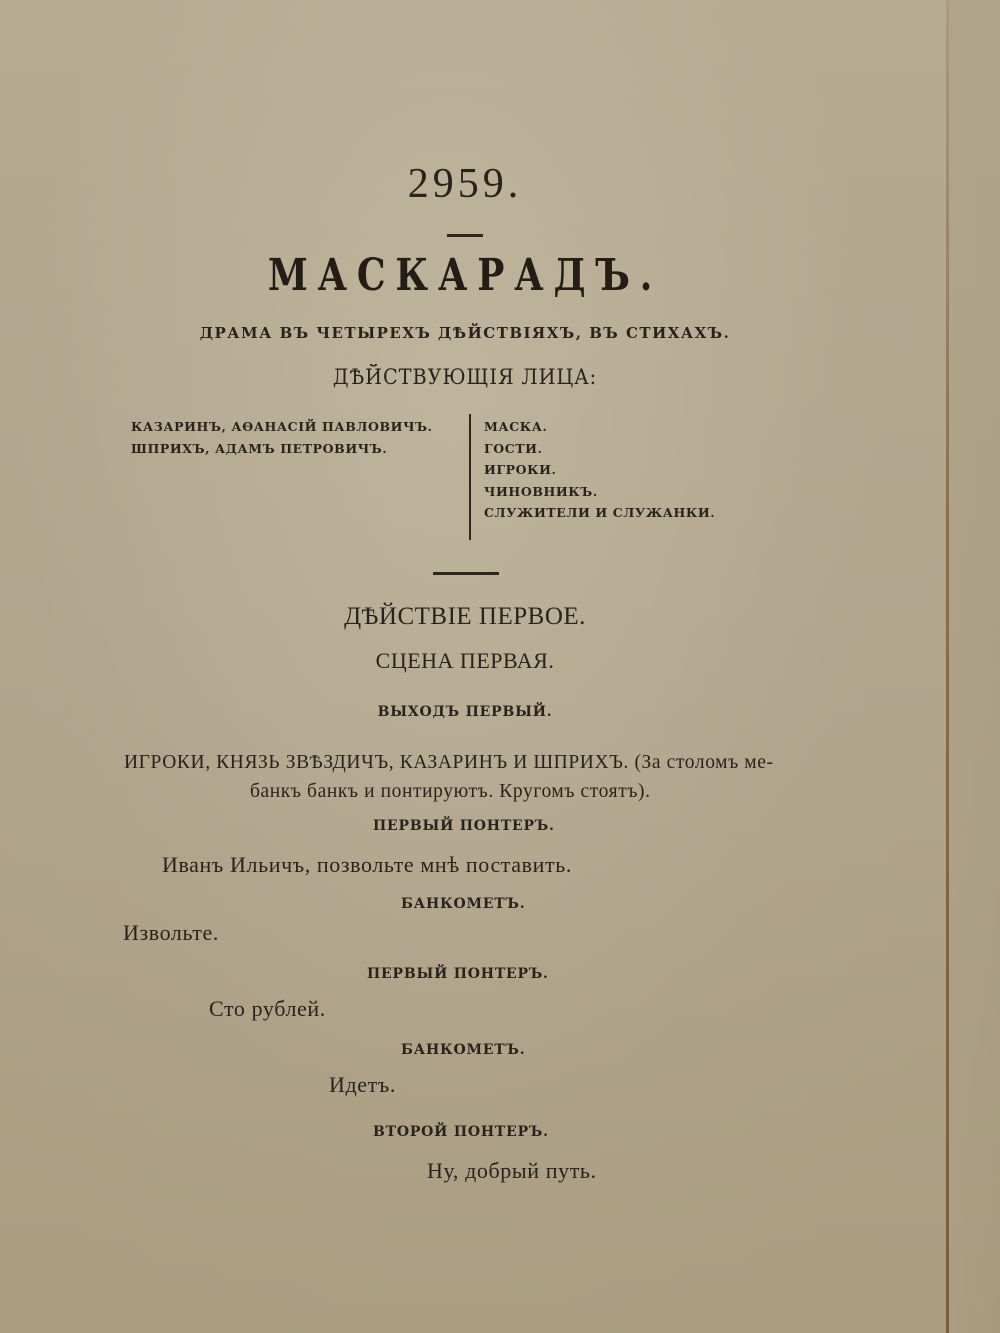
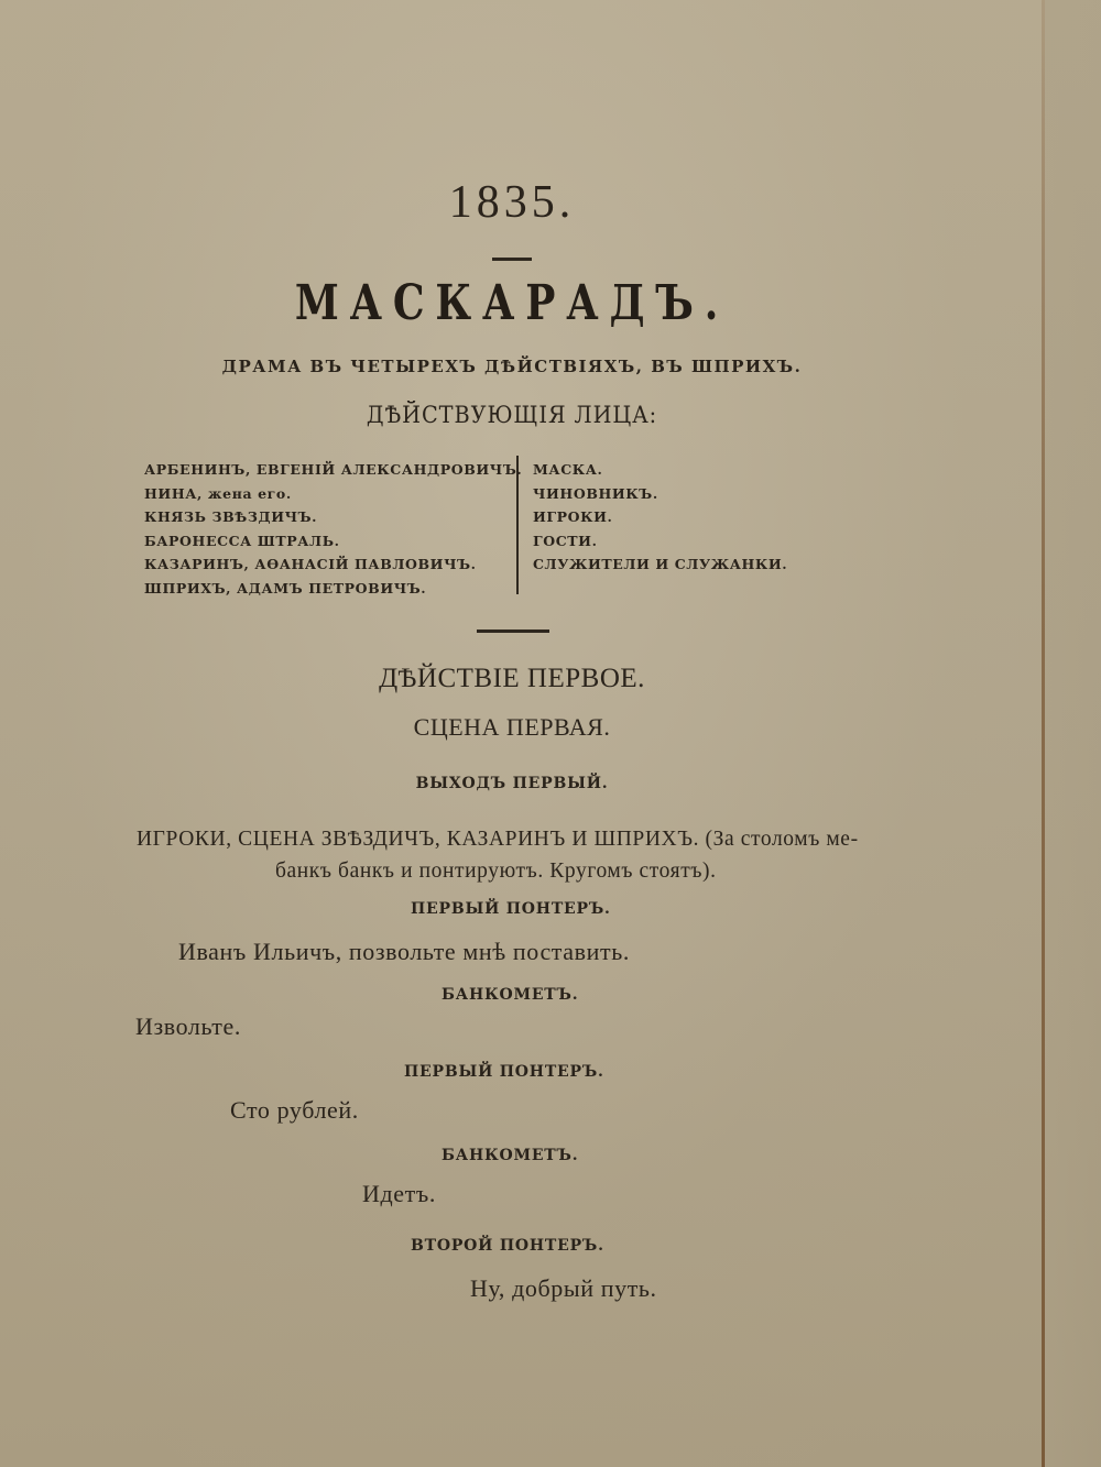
- 2959.
+ 1835.
  МАСКАРАДЪ.
- ДРАМА ВЪ ЧЕТЫРЕХЪ ДѢЙСТВІЯХЪ, ВЪ СТИХАХЪ.
+ ДРАМА ВЪ ЧЕТЫРЕХЪ ДѢЙСТВІЯХЪ, ВЪ ШПРИХЪ.
  ДѢЙСТВУЮЩІЯ ЛИЦА:
+ АРБЕНИНЪ, ЕВГЕНІЙ АЛЕКСАНДРОВИЧЪ.
+ НИНА, жена его.
+ КНЯЗЬ ЗВѢЗДИЧЪ.
+ БАРОНЕССА ШТРАЛЬ.
  КАЗАРИНЪ, АѲАНАСІЙ ПАВЛОВИЧЪ.
  ШПРИХЪ, АДАМЪ ПЕТРОВИЧЪ.
  МАСКА.
- ГОСТИ.
+ ЧИНОВНИКЪ.
  ИГРОКИ.
- ЧИНОВНИКЪ.
+ ГОСТИ.
  СЛУЖИТЕЛИ И СЛУЖАНКИ.
  ДѢЙСТВІЕ ПЕРВОЕ.
  СЦЕНА ПЕРВАЯ.
  ВЫХОДЪ ПЕРВЫЙ.
- ИГРОКИ, КНЯЗЬ ЗВѢЗДИЧЪ, КАЗАРИНЪ И ШПРИХЪ. (За столомъ ме-
+ ИГРОКИ, СЦЕНА ЗВѢЗДИЧЪ, КАЗАРИНЪ И ШПРИХЪ. (За столомъ ме-
  банкъ банкъ и понтируютъ. Кругомъ стоятъ).
  ПЕРВЫЙ ПОНТЕРЪ.
  Иванъ Ильичъ, позвольте мнѣ поставить.
  БАНКОМЕТЪ.
  Извольте.
  ПЕРВЫЙ ПОНТЕРЪ.
  Сто рублей.
  БАНКОМЕТЪ.
  Идетъ.
  ВТОРОЙ ПОНТЕРЪ.
  Ну, добрый путь.
